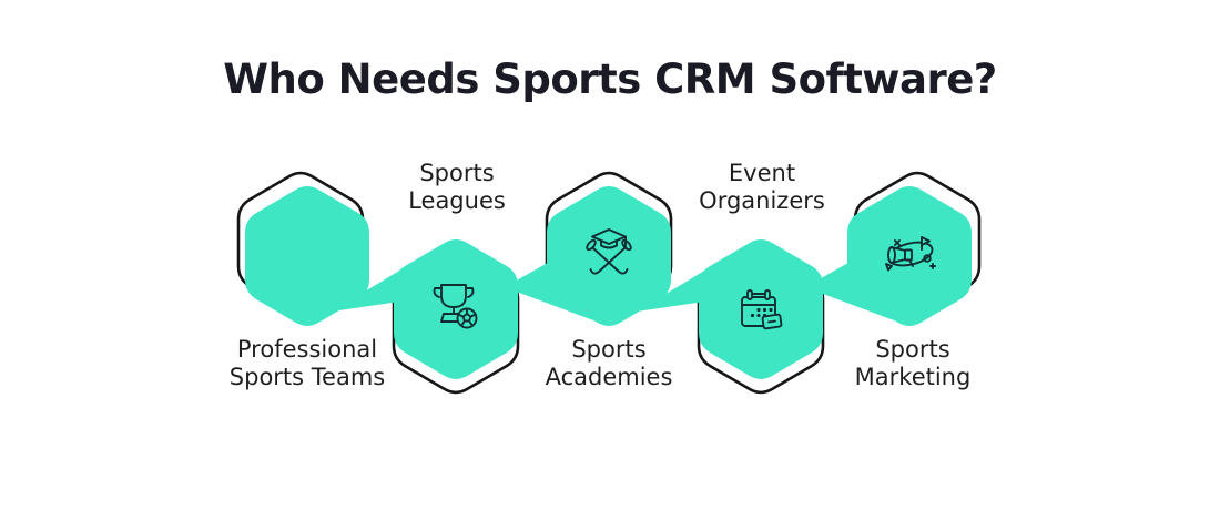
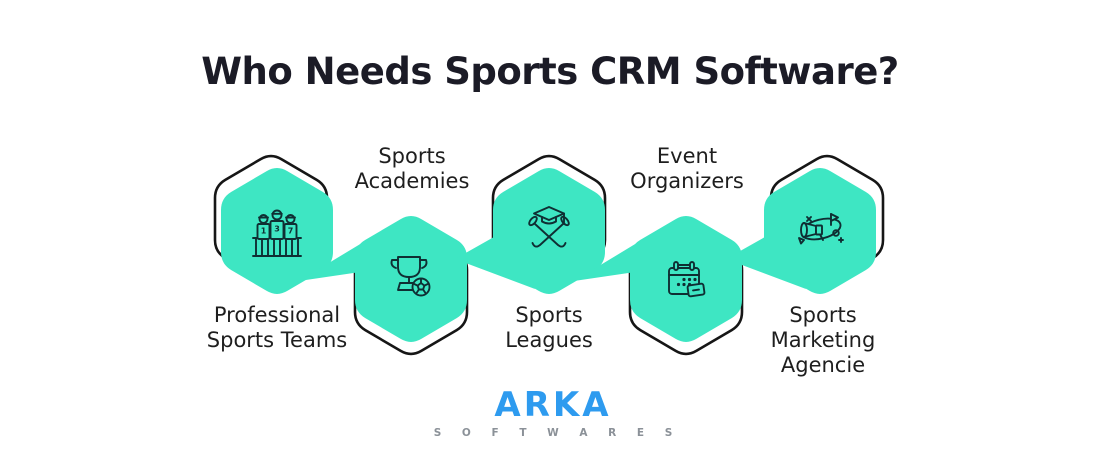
  Who Needs Sports CRM Software?
+ 1
+ 3
+ 7
  Professional
  Sports Teams
  Sports
- Leagues
+ Academies
  Sports
- Academies
+ Leagues
  Event
  Organizers
  Sports
  Marketing
+ Agencie
+ ARKA
+ S O F T W A R E S
